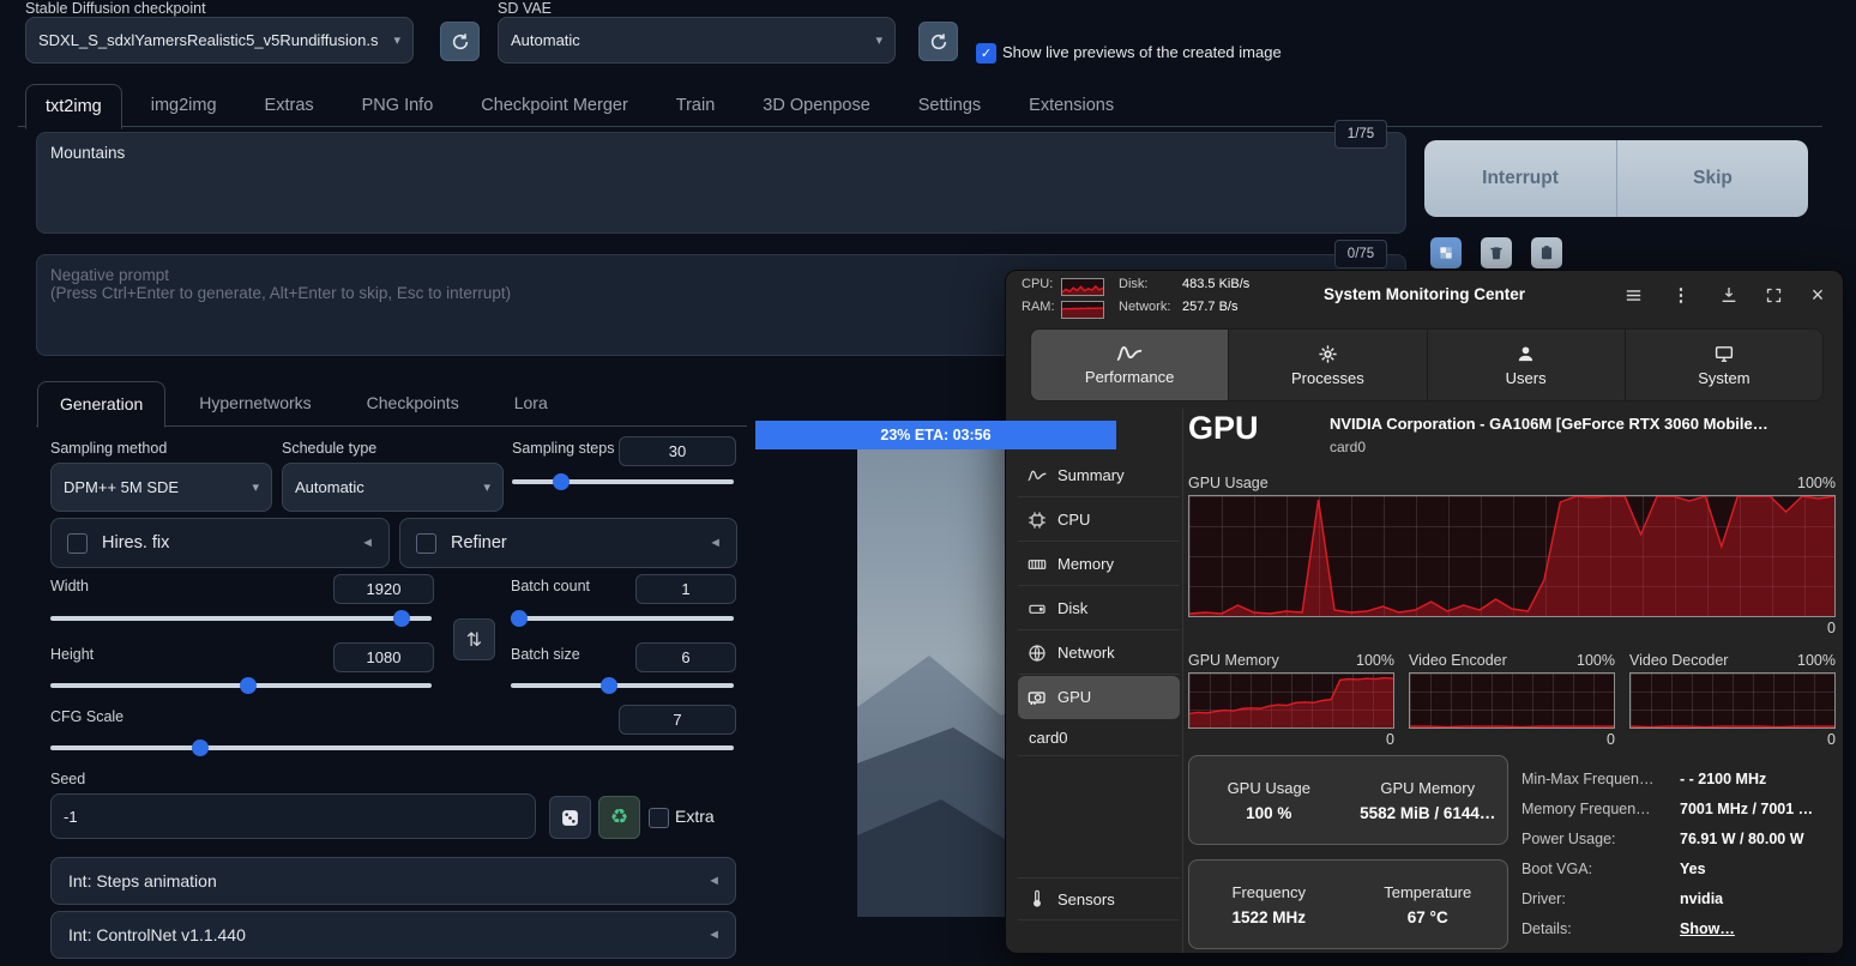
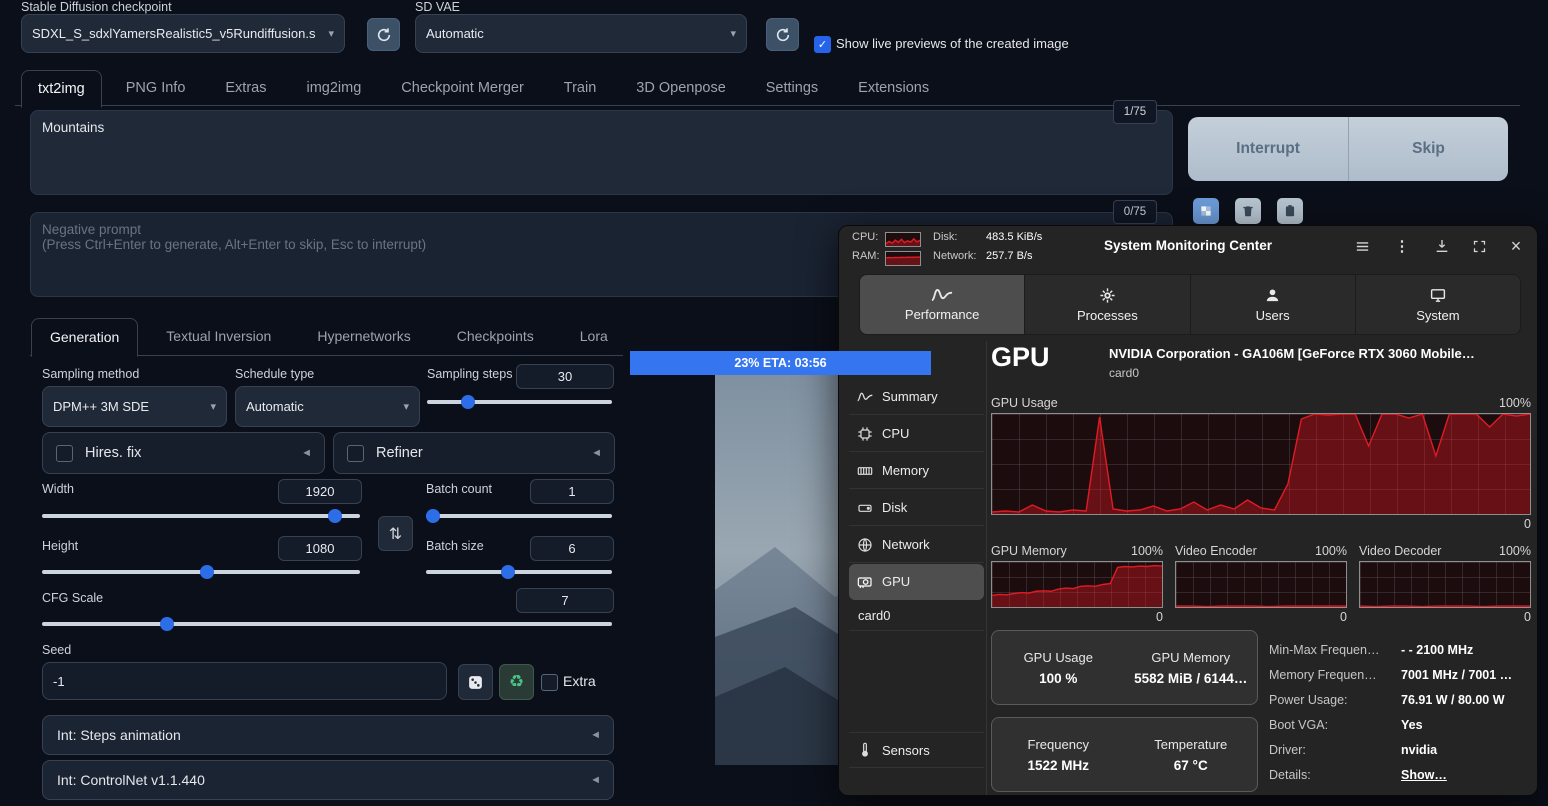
  Stable Diffusion checkpoint
  SDXL_S_sdxlYamersRealistic5_v5Rundiffusion.s
  ▾
  SD VAE
  Automatic
  ▾
  ✓
  Show live previews of the created image
  txt2img
- img2img
+ PNG Info
  Extras
- PNG Info
+ img2img
  Checkpoint Merger
  Train
  3D Openpose
  Settings
  Extensions
  Mountains
  1/75
  Negative prompt
  (Press Ctrl+Enter to generate, Alt+Enter to skip, Esc to interrupt)
  0/75
  Interrupt
  Skip
  Generation
+ Textual Inversion
  Hypernetworks
  Checkpoints
  Lora
  Sampling method
  Schedule type
  Sampling steps
  30
- DPM++ 5M SDE
+ DPM++ 3M SDE
  ▾
  Automatic
  ▾
  Hires. fix
  ◄
  Refiner
  ◄
  Width
  1920
  Batch count
  1
  ⇅
  Height
  1080
  Batch size
  6
  CFG Scale
  7
  Seed
  -1
  ♻
  Extra
  Int: Steps animation
  ◄
  Int: ControlNet v1.1.440
  ◄
  23% ETA: 03:56
  CPU:
  RAM:
  Disk:
  483.5 KiB/s
  Network:
  257.7 B/s
  System Monitoring Center
  ⋮
  ×
  Performance
  Processes
  Users
  System
  Summary
  CPU
  Memory
  Disk
  Network
  GPU
  card0
  Sensors
  GPU
  NVIDIA Corporation - GA106M [GeForce RTX 3060 Mobile…
  card0
  GPU Usage
  100%
  0
  GPU Memory
  100%
  0
  Video Encoder
  100%
  0
  Video Decoder
  100%
  0
  GPU Usage
  100 %
  GPU Memory
  5582 MiB / 6144…
  Frequency
  1522 MHz
  Temperature
  67 °C
  Min-Max Frequen…
  - - 2100 MHz
  Memory Frequen…
  7001 MHz / 7001 …
  Power Usage:
  76.91 W / 80.00 W
  Boot VGA:
  Yes
  Driver:
  nvidia
  Details:
  Show…
